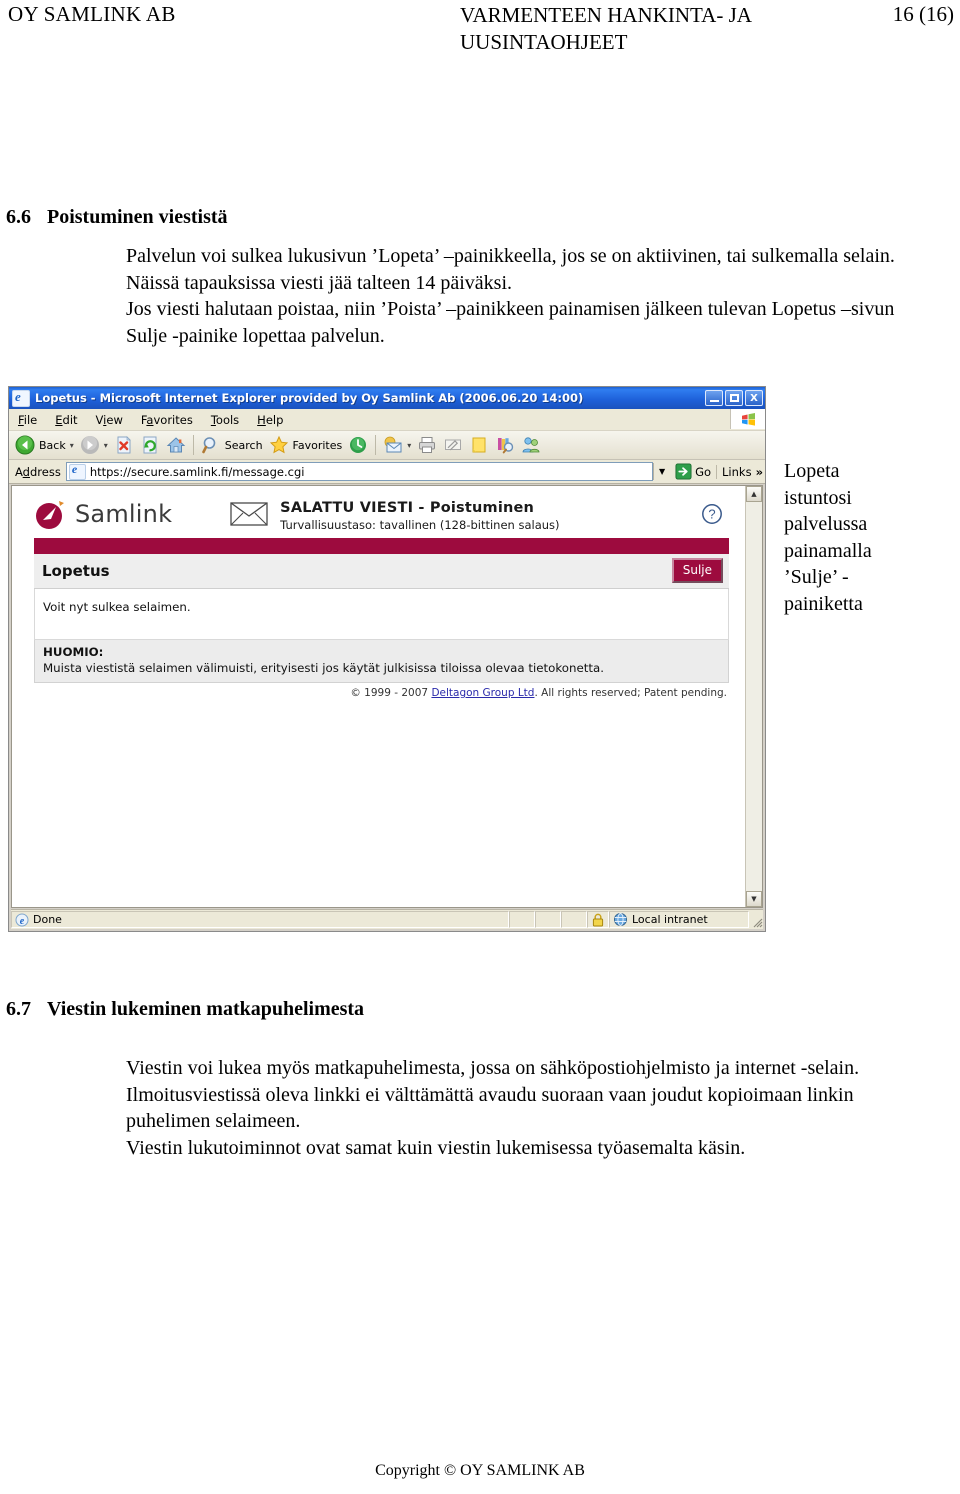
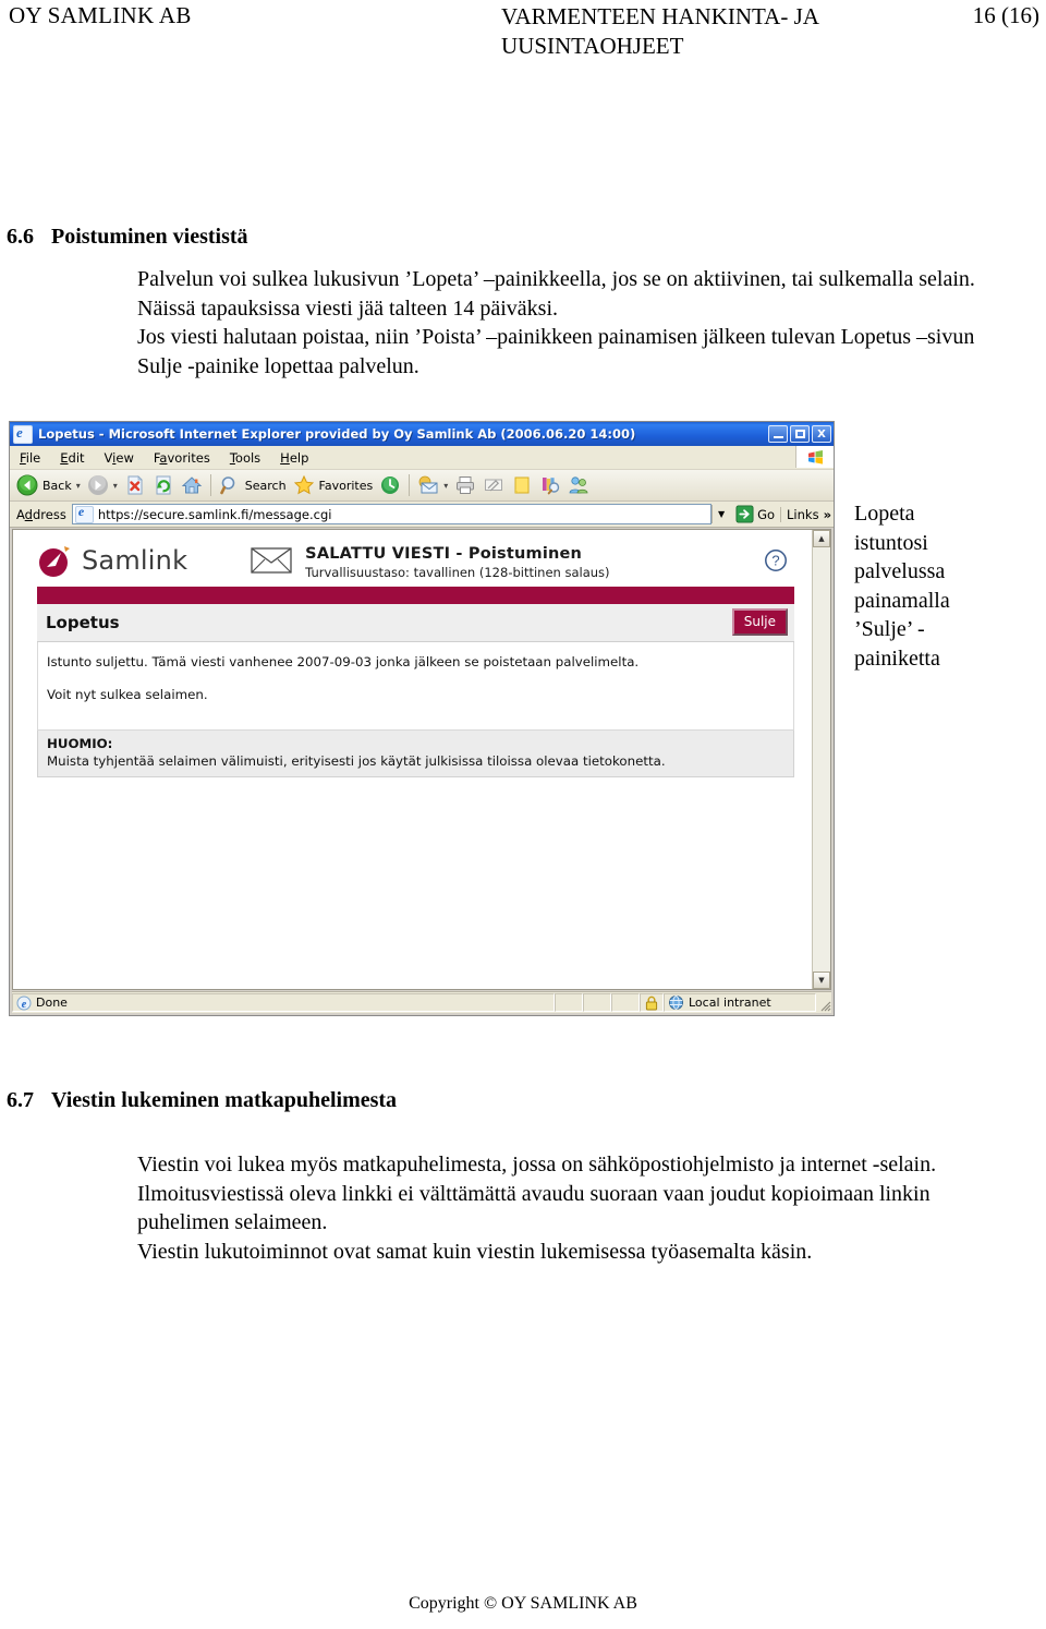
  OY SAMLINK AB
  VARMENTEEN HANKINTA- JA
  UUSINTAOHJEET
  16 (16)
  6.6 Poistuminen viestistä
  Palvelun voi sulkea lukusivun ’Lopeta’ –painikkeella, jos se on aktiivinen, tai sulkemalla selain. Näissä tapauksissa viesti jää talteen 14 päiväksi.
  Jos viesti halutaan poistaa, niin ’Poista’ –painikkeen painamisen jälkeen tulevan Lopetus –sivun Sulje -painike lopettaa palvelun.
  Lopetus - Microsoft Internet Explorer provided by Oy Samlink Ab (2006.06.20 14:00)
  X
  File
  Edit
  View
  Favorites
  Tools
  Help
  Back
  ▾
  ▾
  Search
  Favorites
  ▾
  Address
  https://secure.samlink.fi/message.cgi
  ▼
  Go
  Links
  »
  Samlink
  SALATTU VIESTI - Poistuminen
  Turvallisuustaso: tavallinen (128-bittinen salaus)
  ?
  Lopetus
  Sulje
+ Istunto suljettu. Tämä viesti vanhenee 2007-09-03 jonka jälkeen se poistetaan palvelimelta.
  Voit nyt sulkea selaimen.
  HUOMIO:
- Muista viestistä selaimen välimuisti, erityisesti jos käytät julkisissa tiloissa olevaa tietokonetta.
+ Muista tyhjentää selaimen välimuisti, erityisesti jos käytät julkisissa tiloissa olevaa tietokonetta.
- © 1999 - 2007 Deltagon Group Ltd. All rights reserved; Patent pending.
  ▲
  ▼
  e
  Done
  Local intranet
  Lopeta
  istuntosi
  palvelussa
  painamalla
  ’Sulje’ -
  painiketta
  6.7 Viestin lukeminen matkapuhelimesta
  Viestin voi lukea myös matkapuhelimesta, jossa on sähköpostiohjelmisto ja internet -selain. Ilmoitusviestissä oleva linkki ei välttämättä avaudu suoraan vaan joudut kopioimaan linkin puhelimen selaimeen.
  Viestin lukutoiminnot ovat samat kuin viestin lukemisessa työasemalta käsin.
  Copyright © OY SAMLINK AB
